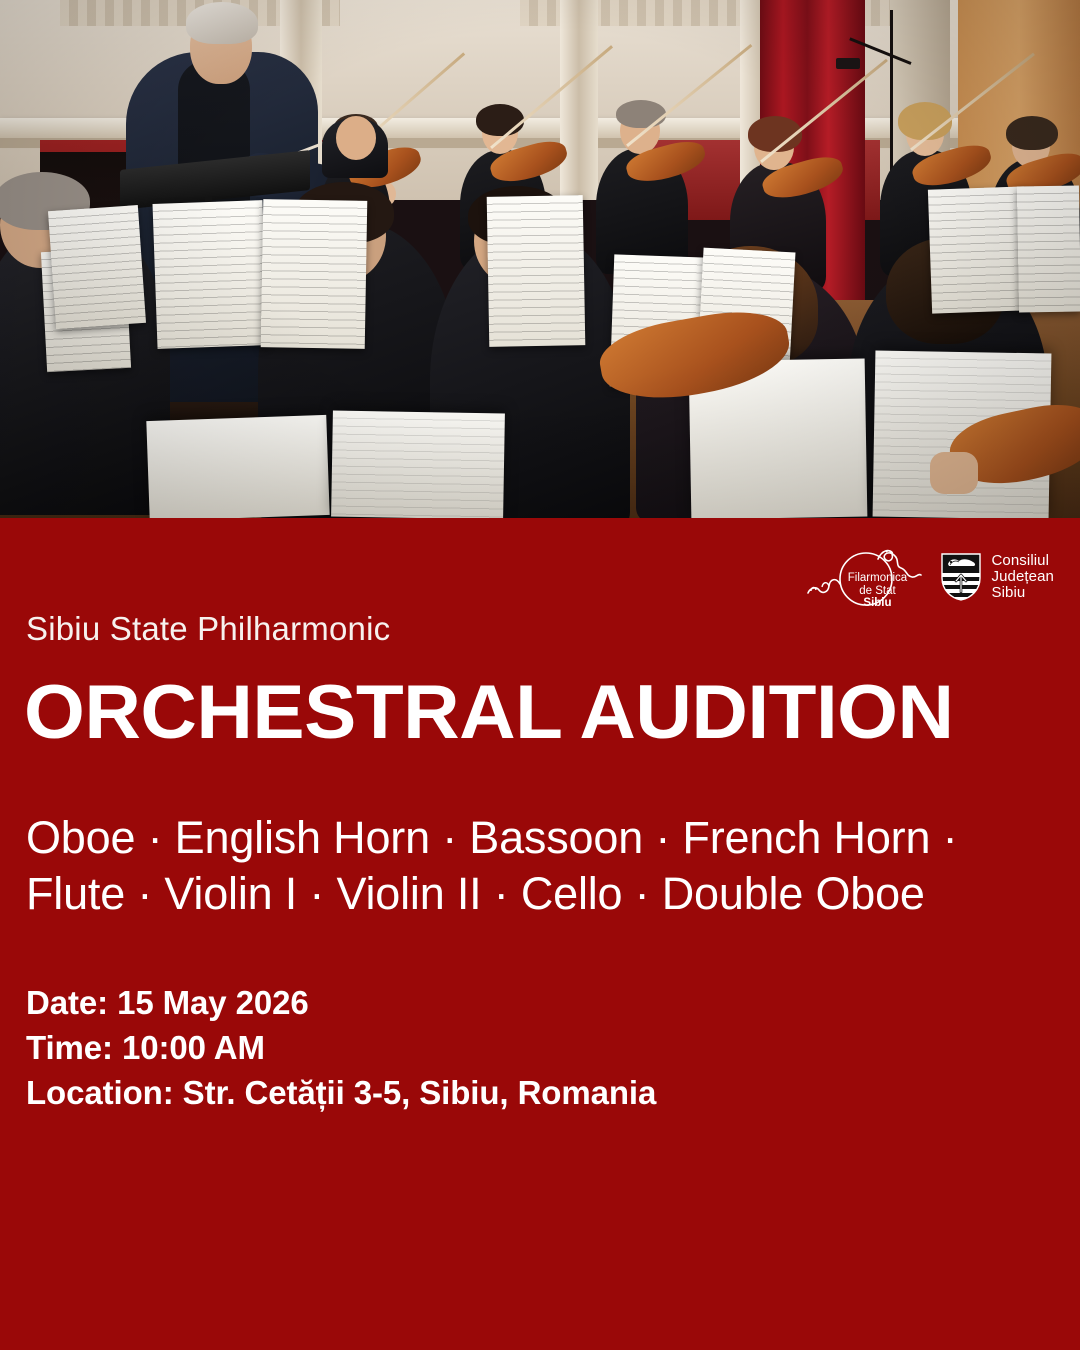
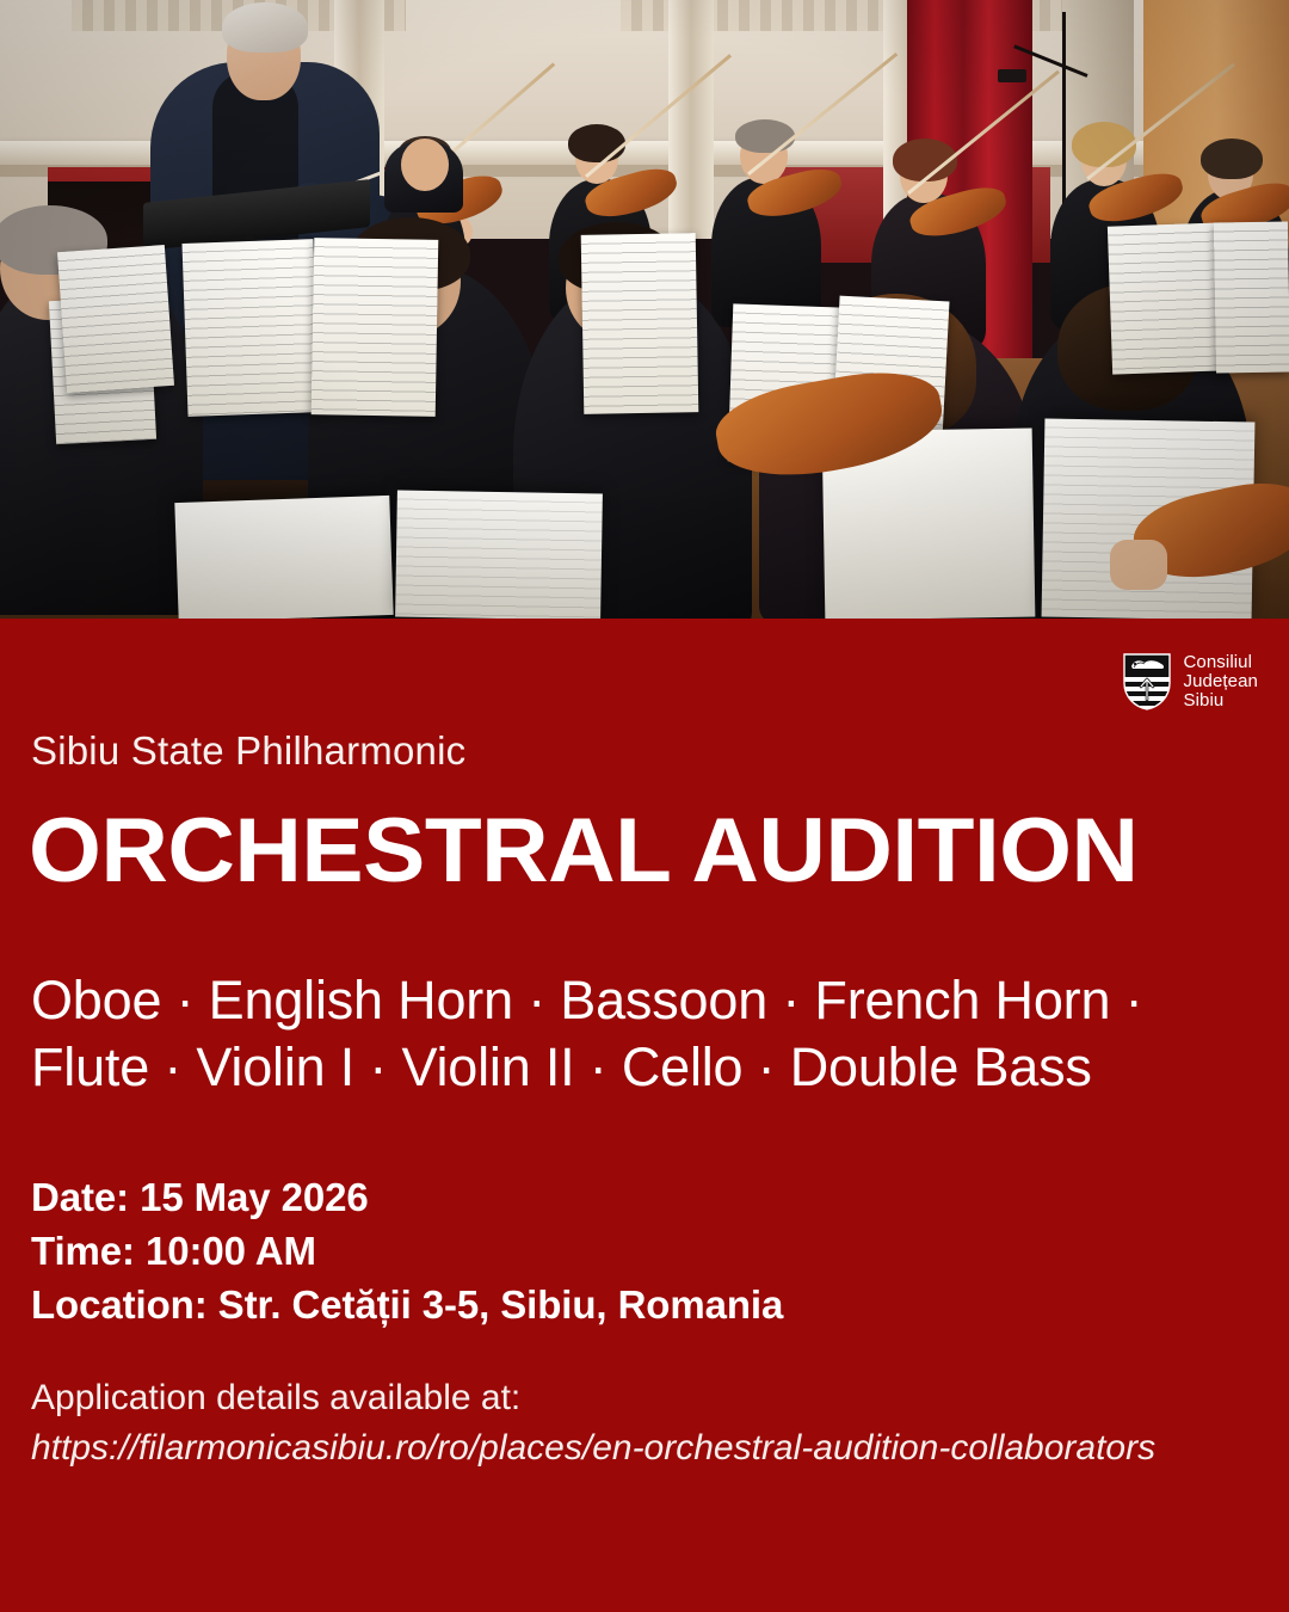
- Filarmonica
- de Stat Sibiu
  Consiliul
  Județean
  Sibiu
  Sibiu State Philharmonic
  ORCHESTRAL AUDITION
  Oboe · English Horn · Bassoon · French Horn ·
- Flute · Violin I · Violin II · Cello · Double Oboe
+ Flute · Violin I · Violin II · Cello · Double Bass
  Date: 15 May 2026
  Time: 10:00 AM
  Location: Str. Cetății 3-5, Sibiu, Romania
+ Application details available at:
+ https://filarmonicasibiu.ro/ro/places/en-orchestral-audition-collaborators
